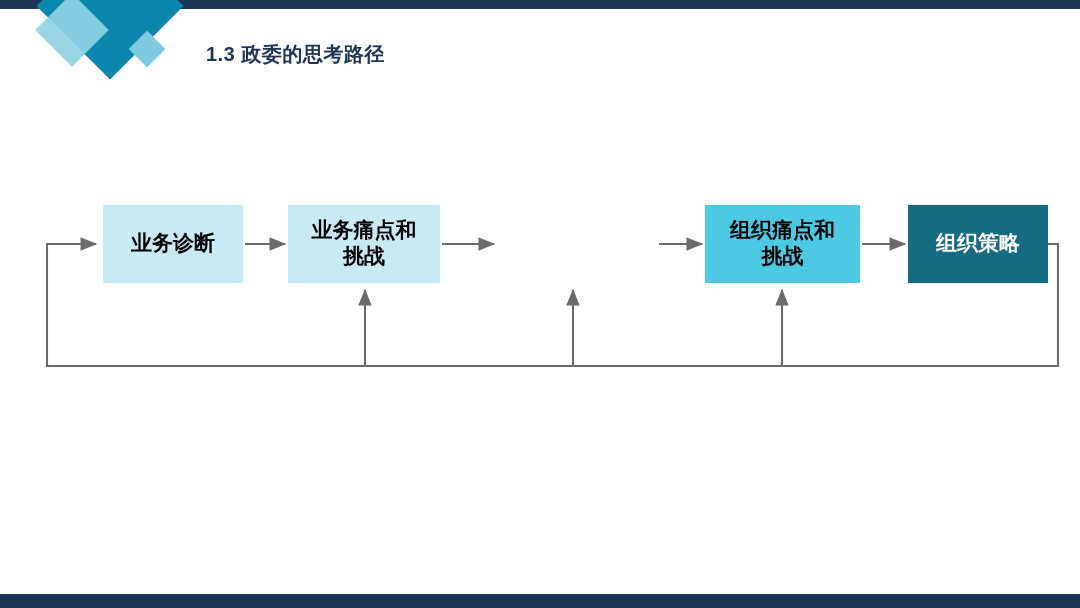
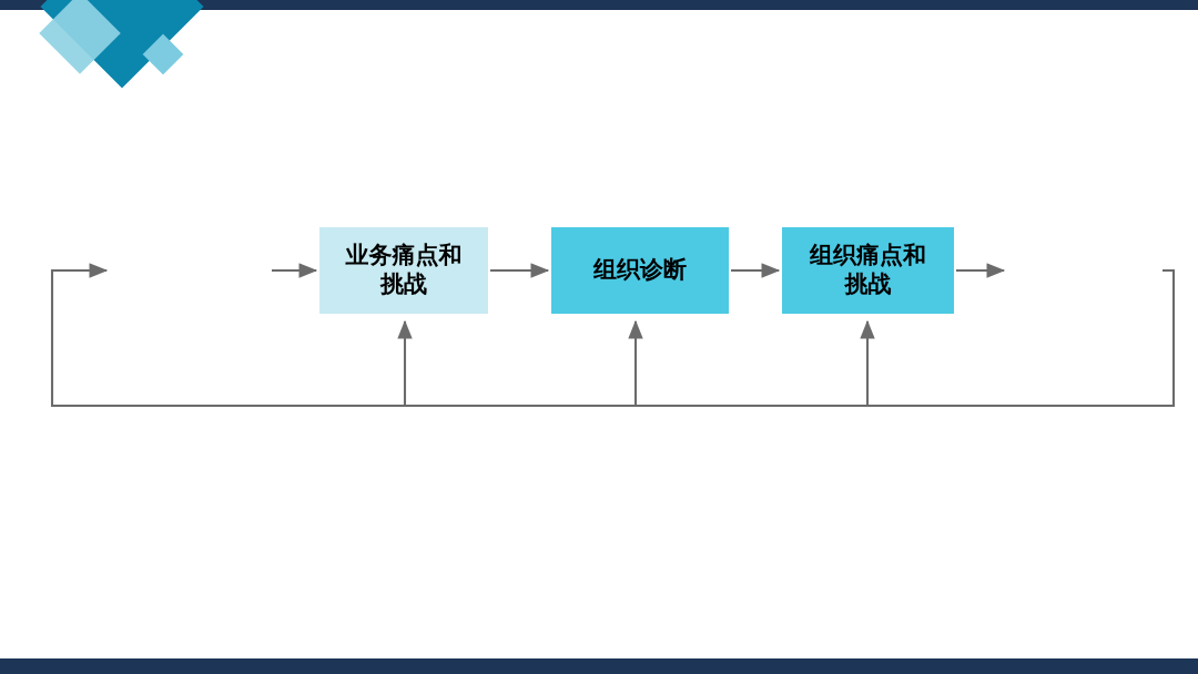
- 1.3 政委的思考路径
- 业务诊断
  业务痛点和
  挑战
+ 组织诊断
  组织痛点和
  挑战
- 组织策略
